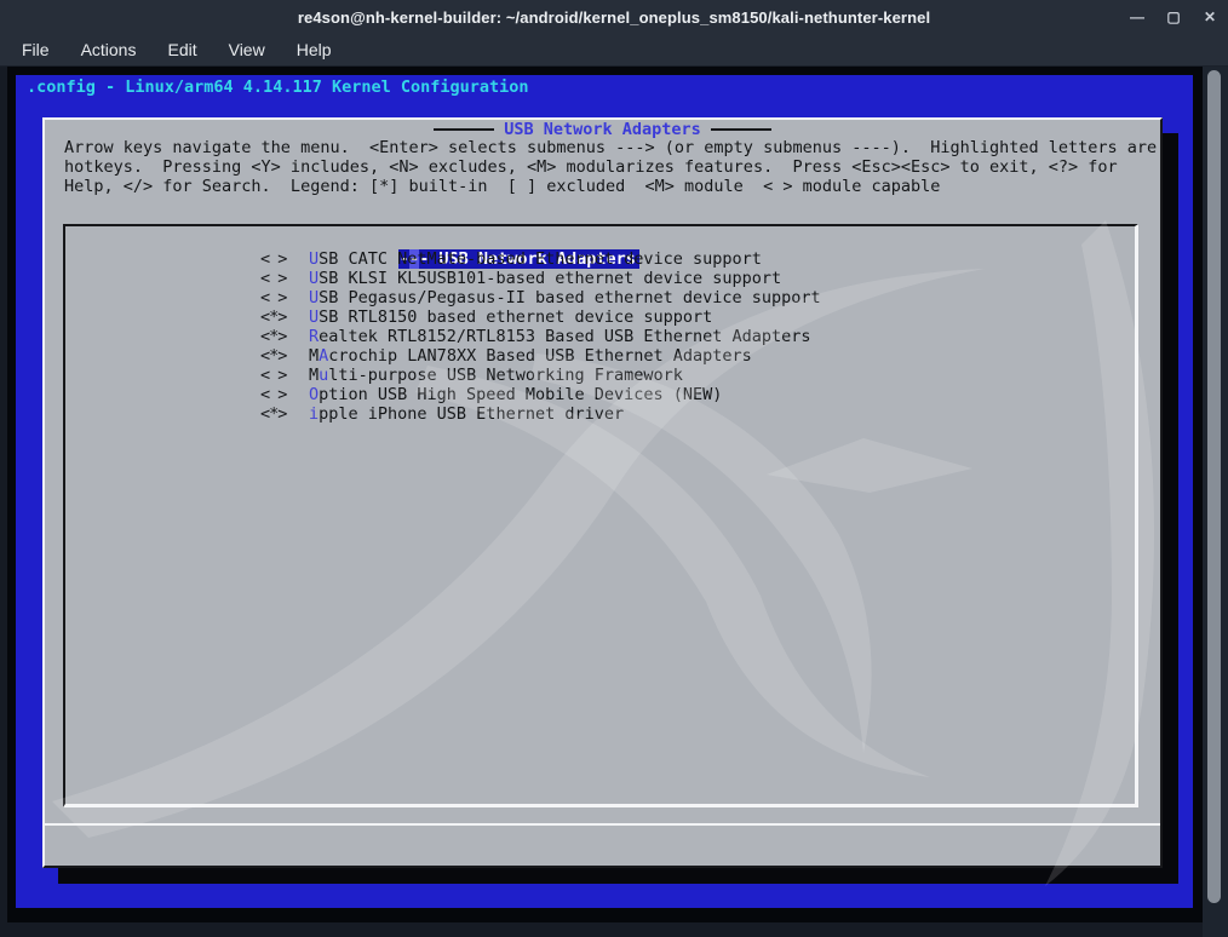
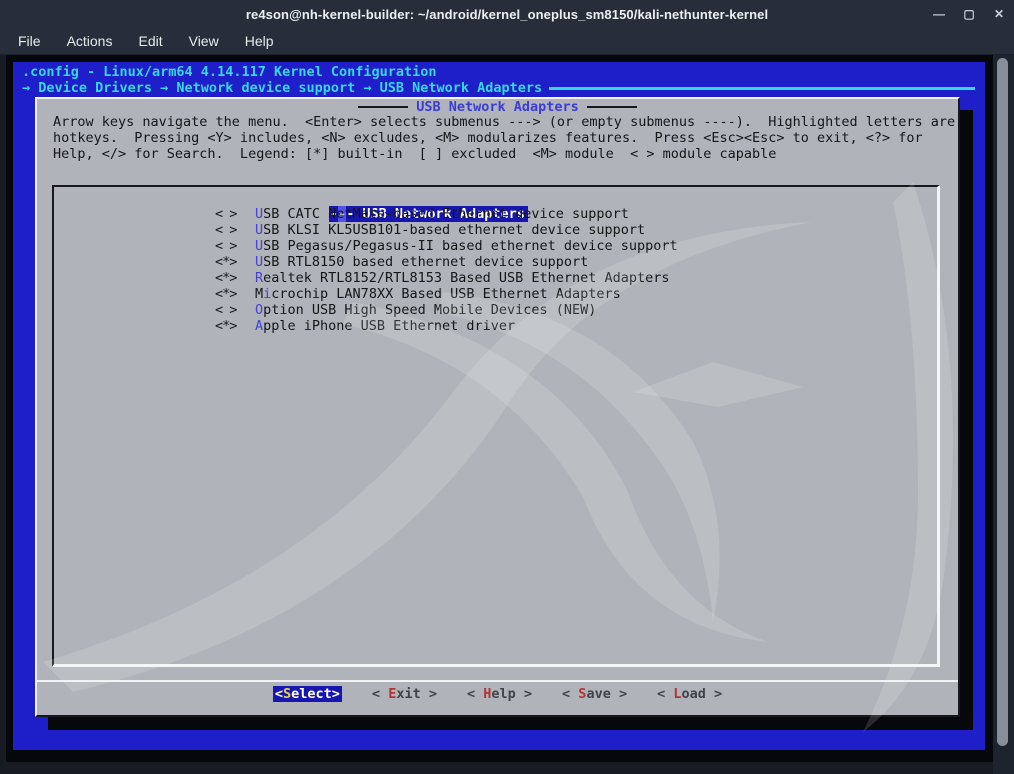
  re4son@nh-kernel-builder: ~/android/kernel_oneplus_sm8150/kali-nethunter-kernel
  —
  ▢
  ✕
  File
  Actions
  Edit
  View
  Help
  .config - Linux/arm64 4.14.117 Kernel Configuration
+ → Device Drivers → Network device support → USB Network Adapters
  USB Network Adapters
  Arrow keys navigate the menu. <Enter> selects submenus ---> (or empty submenus ----). Highlighted letters are
  hotkeys. Pressing <Y> includes, <N> excludes, <M> modularizes features. Press <Esc><Esc> to exit, <?> for
  Help, </> for Search. Legend: [*] built-in [ ] excluded <M> module < > module capable
  --- USB Network Adapters
  < > USB CATC NetMate-based Ethernet device support
  < > USB KLSI KL5USB101-based ethernet device support
  < > USB Pegasus/Pegasus-II based ethernet device support
  <*> USB RTL8150 based ethernet device support
  <*> Realtek RTL8152/RTL8153 Based USB Ethernet Adapters
- <*> MAcrochip LAN78XX Based USB Ethernet Adapters
+ <*> Microchip LAN78XX Based USB Ethernet Adapters
- < > Multi-purpose USB Networking Framework
  < > Option USB High Speed Mobile Devices (NEW)
- <*> ipple iPhone USB Ethernet driver
+ <*> Apple iPhone USB Ethernet driver
+ <Select>
+ < Exit >
+ < Help >
+ < Save >
+ < Load >
